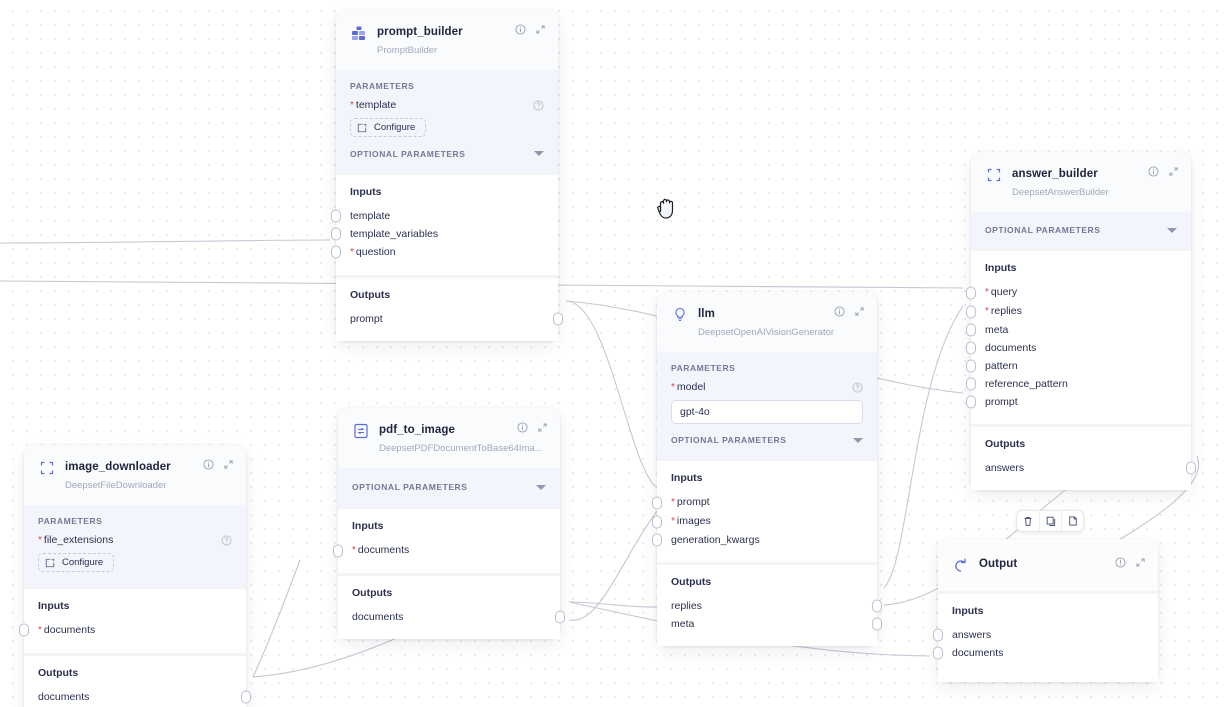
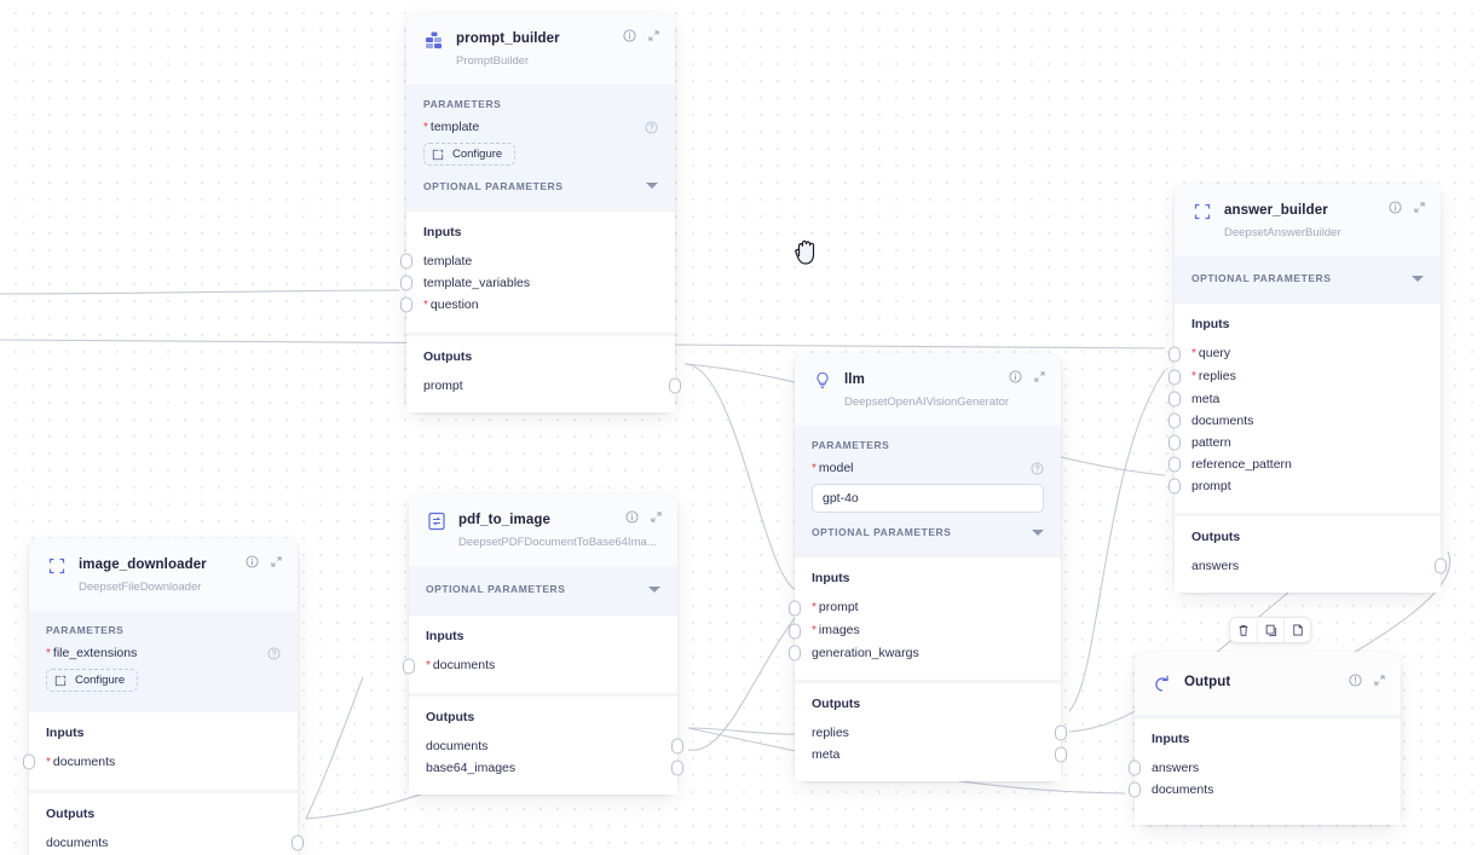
  prompt_builder PromptBuilder
  PARAMETERS
  * template
  Configure
  OPTIONAL PARAMETERS
  Inputs
  template
  template_variables
  * question
  Outputs
  prompt
  llm DeepsetOpenAIVisionGenerator
  PARAMETERS
  * model
  gpt-4o
  OPTIONAL PARAMETERS
  Inputs
  * prompt
  * images
  generation_kwargs
  Outputs
  replies
  meta
  answer_builder DeepsetAnswerBuilder
  OPTIONAL PARAMETERS
  Inputs
  * query
  * replies
  meta
  documents
  pattern
  reference_pattern
  prompt
  Outputs
  answers
  image_downloader DeepsetFileDownloader
  PARAMETERS
  * file_extensions
  Configure
  Inputs
  * documents
  Outputs
  documents
  pdf_to_image DeepsetPDFDocumentToBase64Ima...
  OPTIONAL PARAMETERS
  Inputs
  * documents
  Outputs
  documents
+ base64_images
  Output
  Inputs
  answers
  documents
